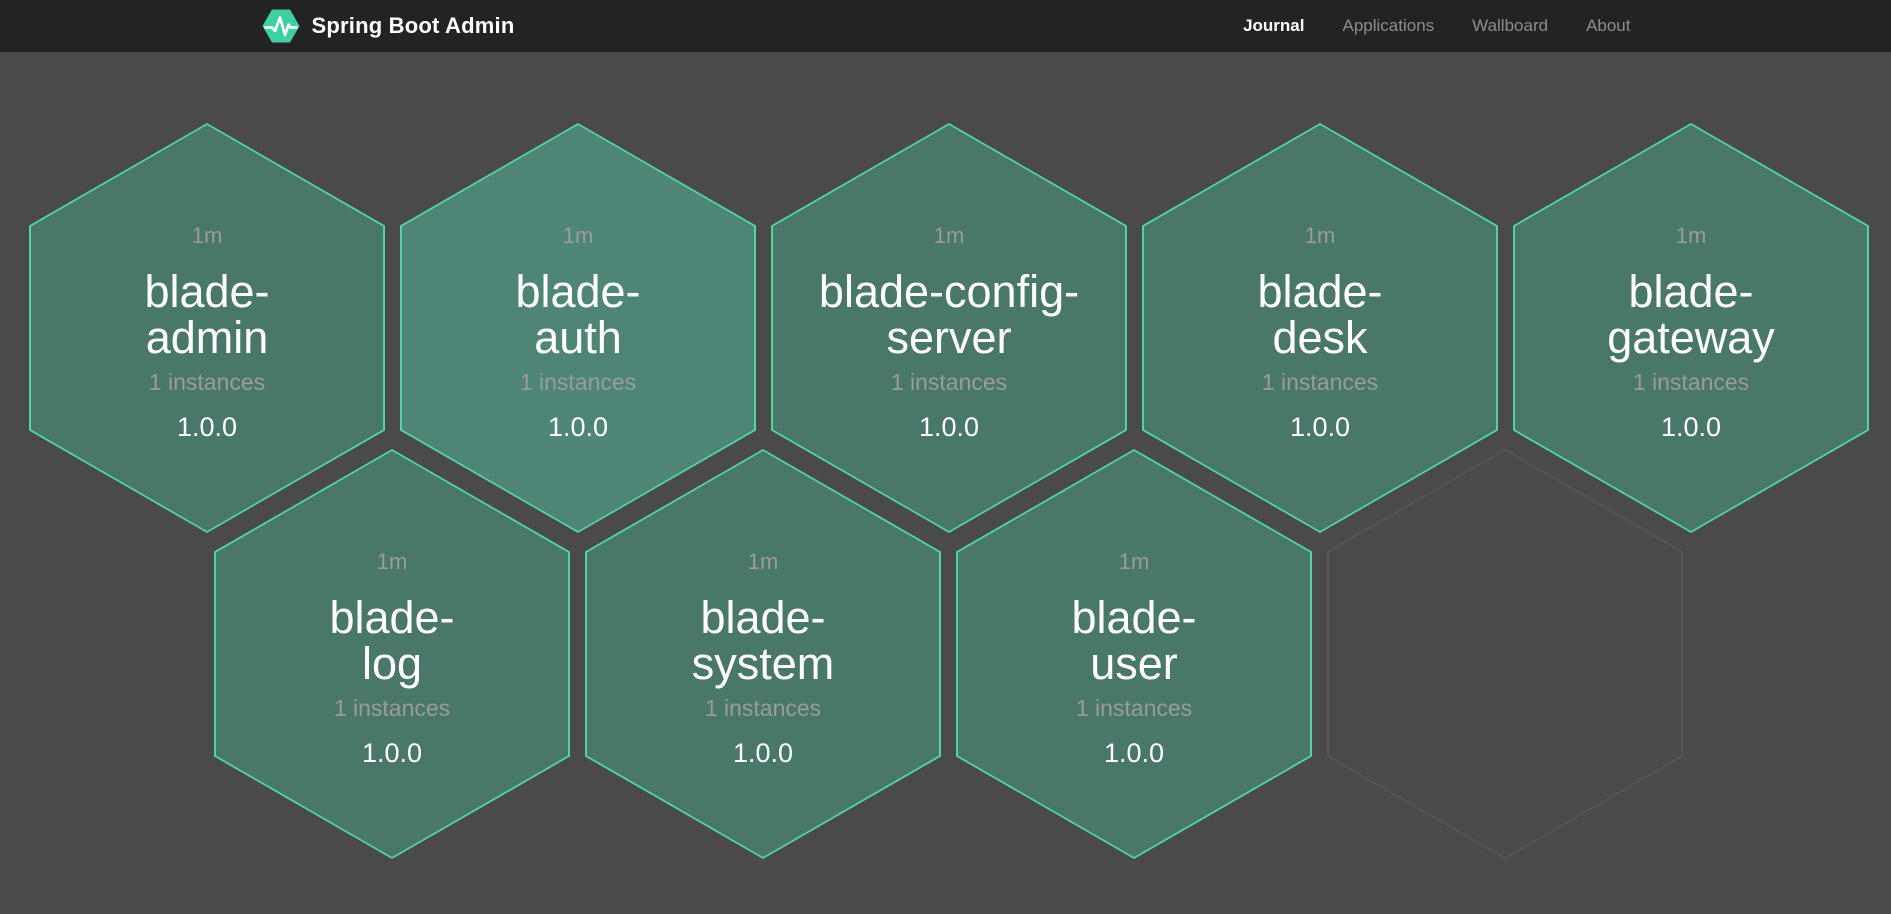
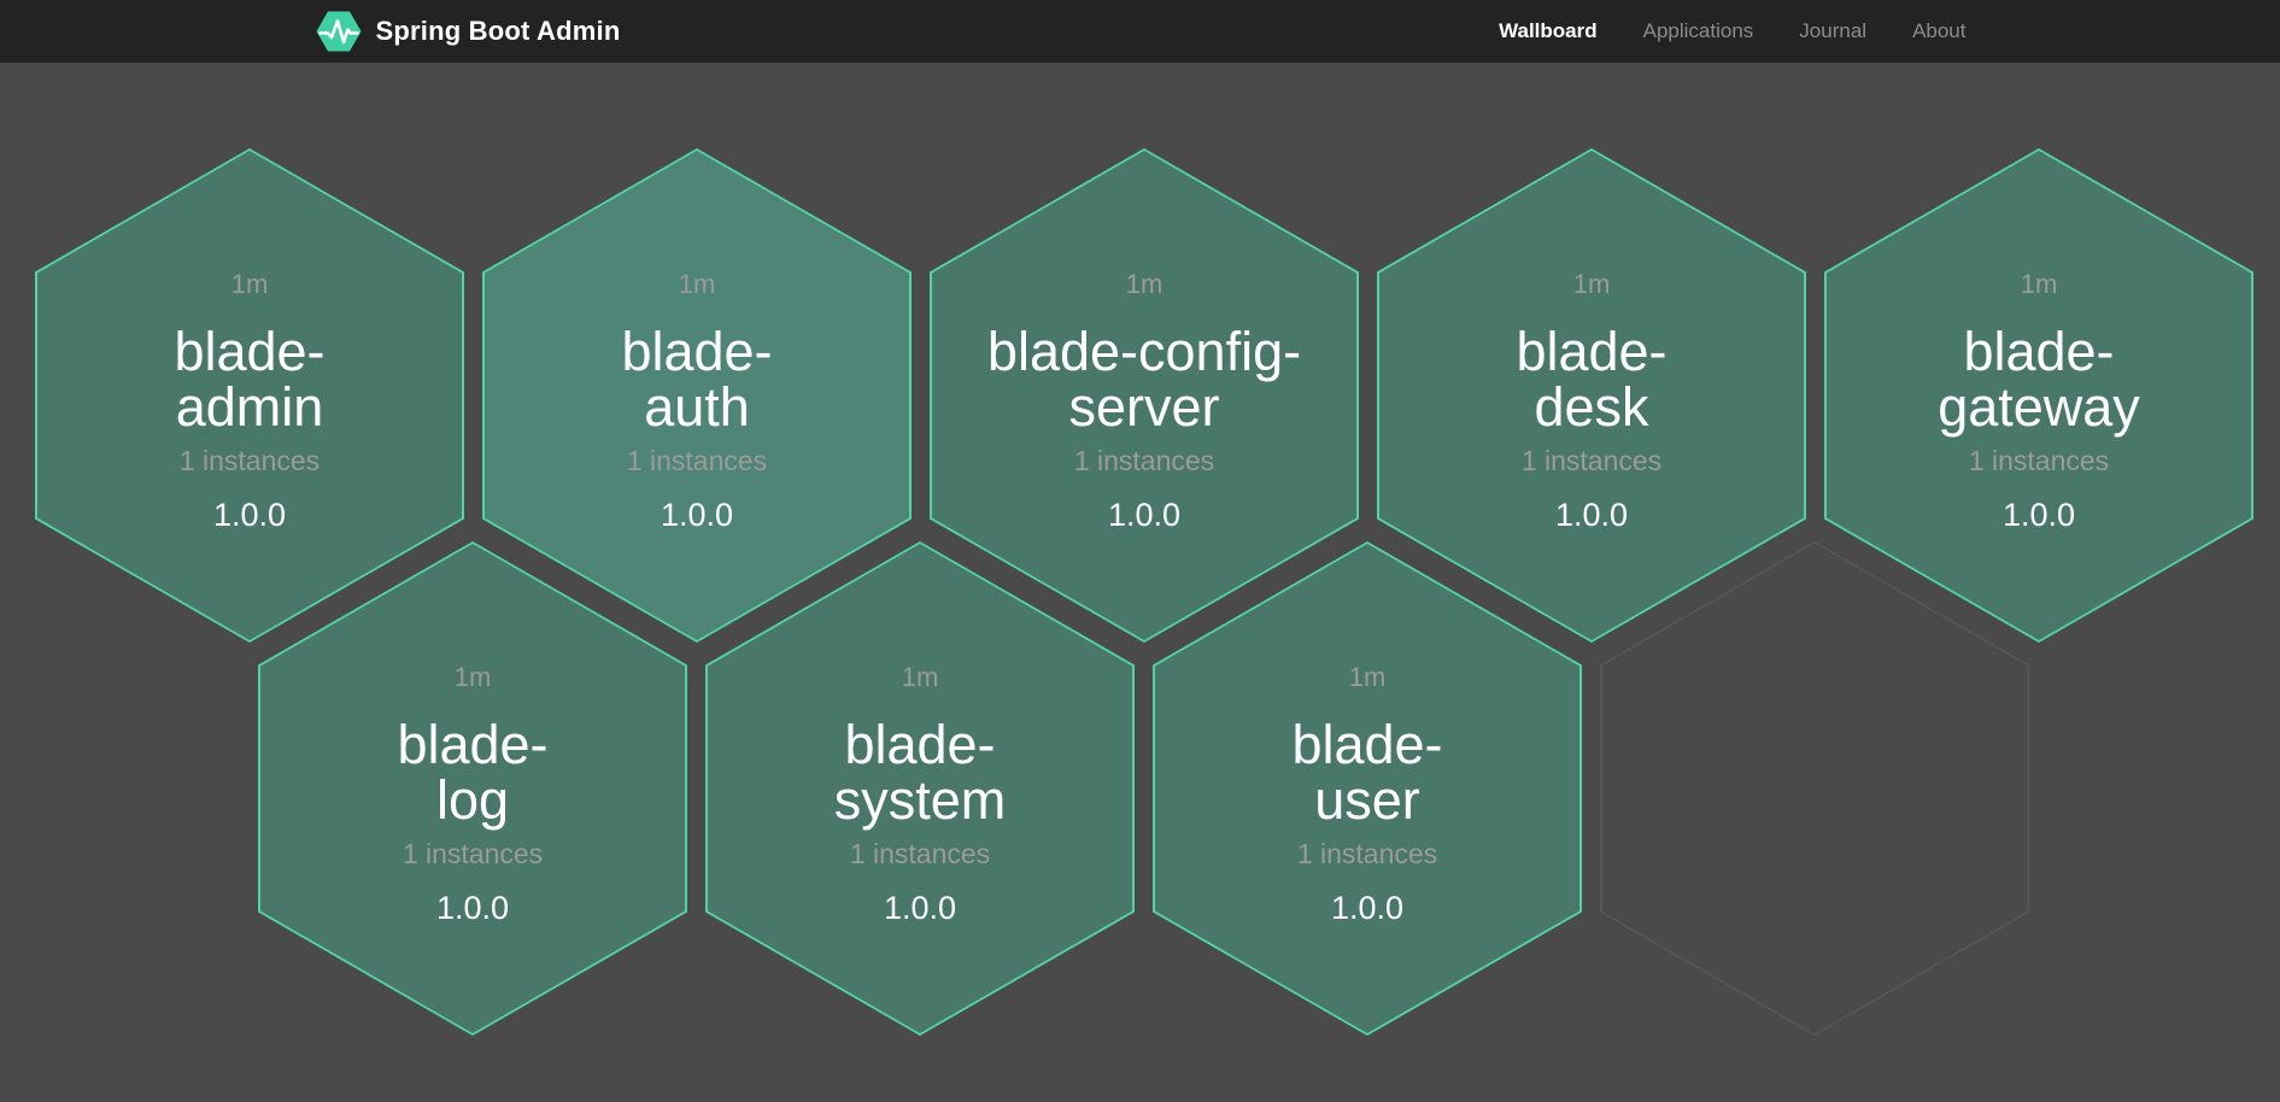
  Spring Boot Admin
- Journal
+ Wallboard
  Applications
- Wallboard
+ Journal
  About
  1m
  blade-
  admin
  1 instances
  1.0.0
  1m
  blade-
  auth
  1 instances
  1.0.0
  1m
  blade-config-
  server
  1 instances
  1.0.0
  1m
  blade-
  desk
  1 instances
  1.0.0
  1m
  blade-
  gateway
  1 instances
  1.0.0
  1m
  blade-
  log
  1 instances
  1.0.0
  1m
  blade-
  system
  1 instances
  1.0.0
  1m
  blade-
  user
  1 instances
  1.0.0
